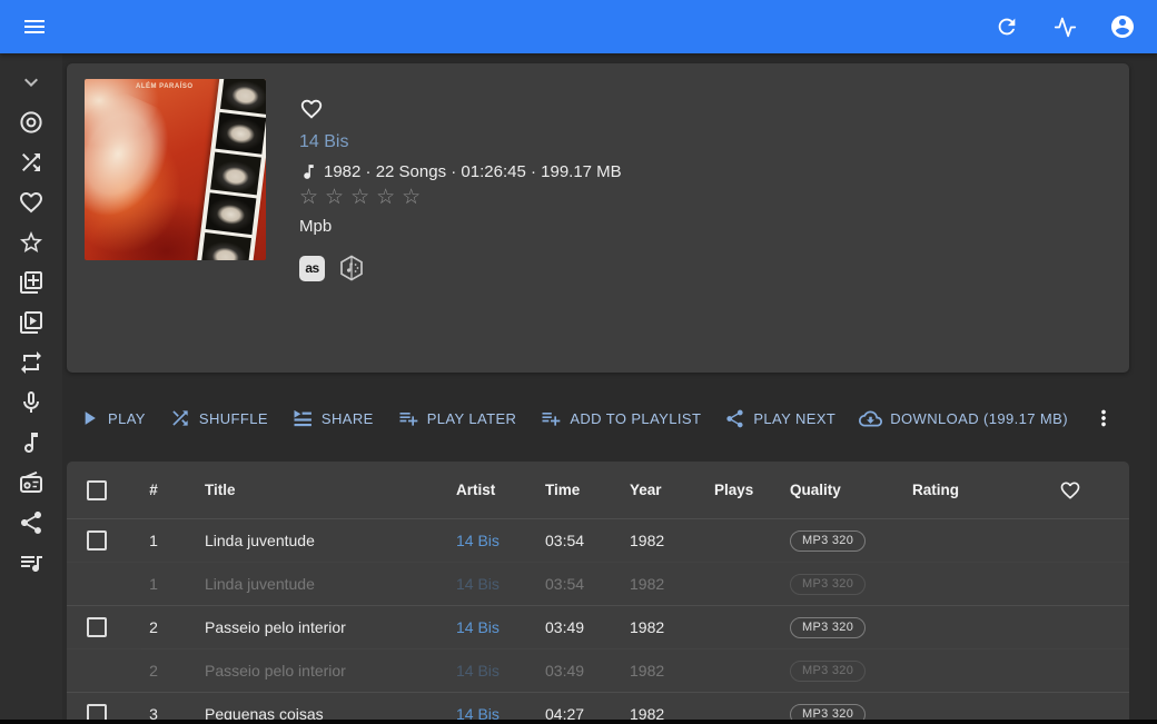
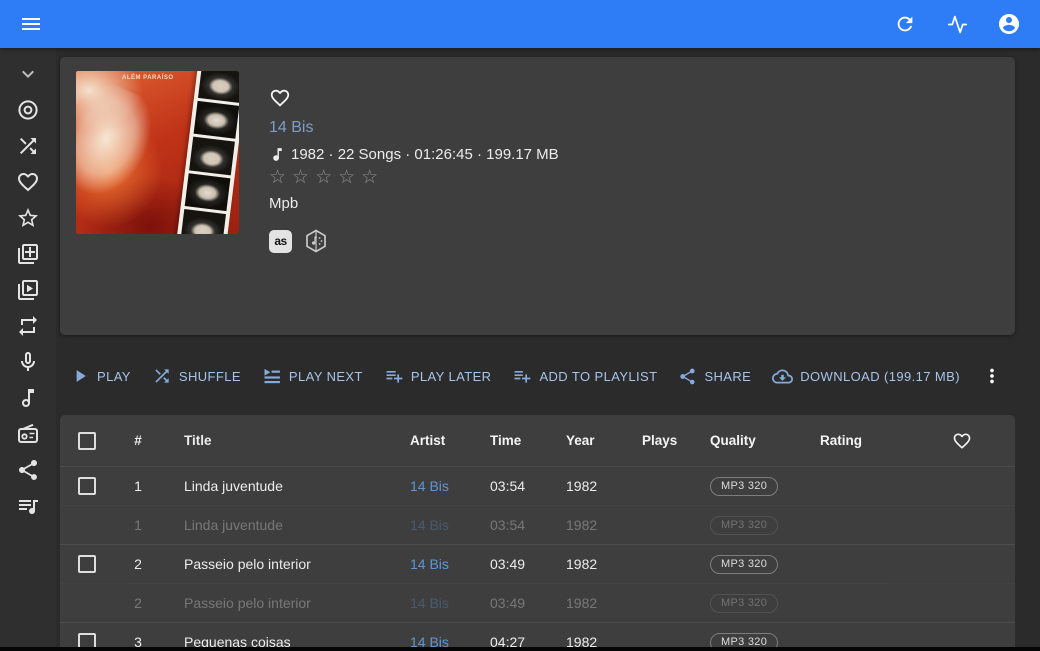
  14 Bis
  1982 · 22 Songs · 01:26:45 · 199.17 MB
  ☆☆☆☆☆
  Mpb
  as
  PLAY
  SHUFFLE
- SHARE
+ PLAY NEXT
  PLAY LATER
  ADD TO PLAYLIST
- PLAY NEXT
+ SHARE
  DOWNLOAD (199.17 MB)
  #
  Title
  Artist
  Time
  Year
  Plays
  Quality
  Rating
  1
  Linda juventude
  14 Bis
  03:54
  1982
  MP3 320
  1
  Linda juventude
  14 Bis
  03:54
  1982
  MP3 320
  2
  Passeio pelo interior
  14 Bis
  03:49
  1982
  MP3 320
  2
  Passeio pelo interior
  14 Bis
  03:49
  1982
  MP3 320
  3
  Pequenas coisas
  14 Bis
  04:27
  1982
  MP3 320
